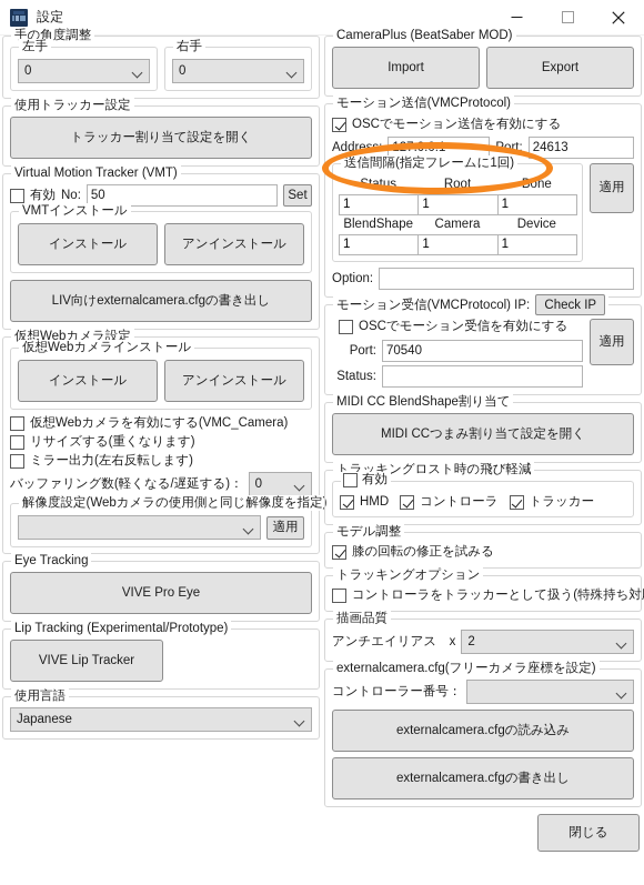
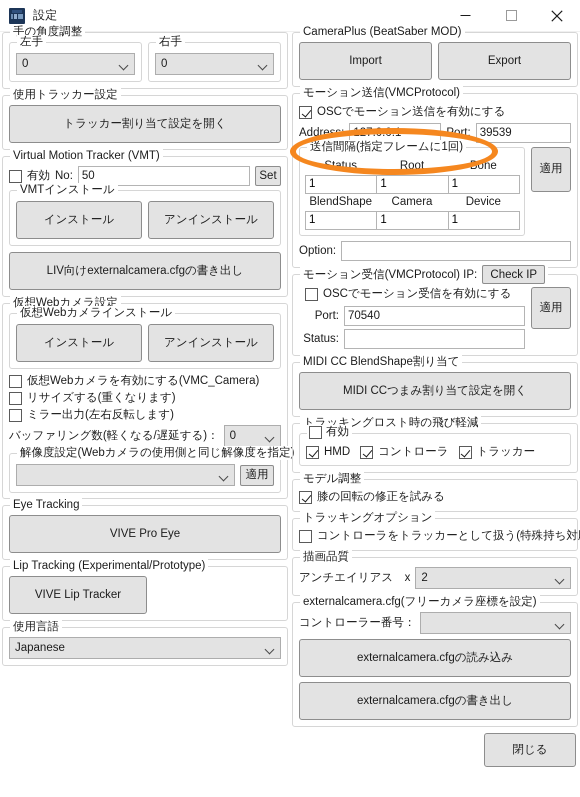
  設定
  手の角度調整
  左手
  0
  右手
  0
  使用トラッカー設定
  トラッカー割り当て設定を開く
  Virtual Motion Tracker (VMT)
  有効
  No:
  50
  Set
  VMTインストール
  インストール
  アンインストール
  LIV向けexternalcamera.cfgの書き出し
  仮想Webカメラ設定
  仮想Webカメラインストール
  インストール
  アンインストール
  仮想Webカメラを有効にする(VMC_Camera)
  リサイズする(重くなります)
  ミラー出力(左右反転します)
  バッファリング数(軽くなる/遅延する)：
  0
  解像度設定(Webカメラの使用側と同じ解像度を指定)
  適用
  Eye Tracking
  VIVE Pro Eye
  Lip Tracking (Experimental/Prototype)
  VIVE Lip Tracker
  使用言語
  Japanese
  CameraPlus (BeatSaber MOD)
  Import
  Export
  モーション送信(VMCProtocol)
  OSCでモーション送信を有効にする
  Address:
  127.0.0.1
  Port:
- 24613
+ 39539
  送信間隔(指定フレームに1回)
  Status
  Root
  Bone
  1
  1
  1
  BlendShape
  Camera
  Device
  1
  1
  1
  適用
  Option:
  モーション受信(VMCProtocol) IP:
  Check IP
  OSCでモーション受信を有効にする
  Port:
  70540
  Status:
  適用
  MIDI CC BlendShape割り当て
  MIDI CCつまみ割り当て設定を開く
  トラッキングロスト時の飛び軽減
  有効
  HMD
  コントローラ
  トラッカー
  モデル調整
  膝の回転の修正を試みる
  トラッキングオプション
  コントローラをトラッカーとして扱う(特殊持ち対
  描画品質
  アンチエイリアス x
  2
  externalcamera.cfg(フリーカメラ座標を設定)
  コントローラー番号：
  externalcamera.cfgの読み込み
  externalcamera.cfgの書き出し
  閉じる
